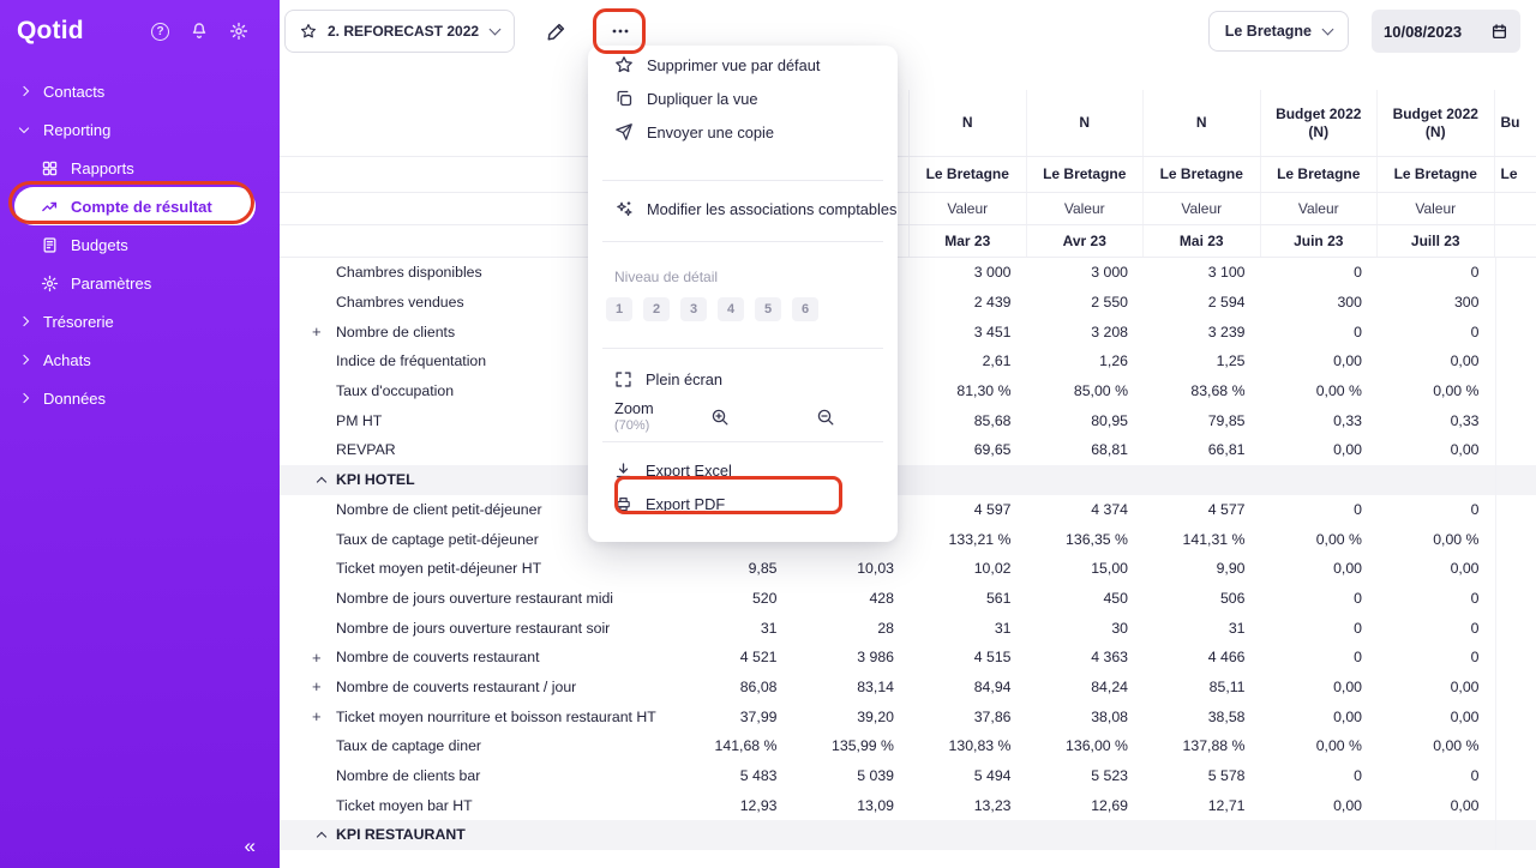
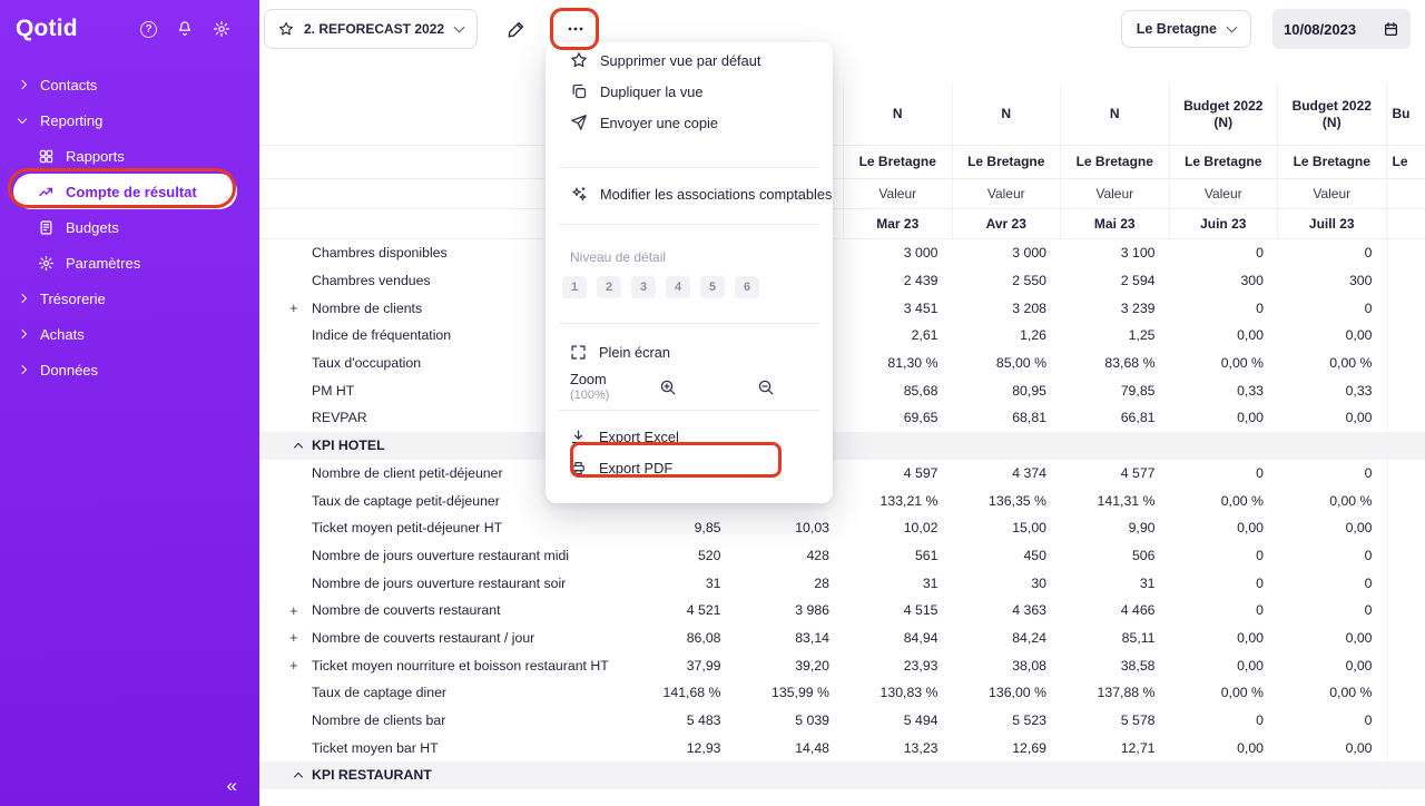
  Qotid
  ?
  Contacts
  Reporting
  Rapports
  Compte de résultat
  Budgets
  Paramètres
  Trésorerie
  Achats
  Données
  «
  2. REFORECAST 2022
  Le Bretagne
  10/08/2023
  N
  N
  N
  Budget 2022 (N)
  Budget 2022 (N)
  Bu
  Le Bretagne
  Le Bretagne
  Le Bretagne
  Le Bretagne
  Le Bretagne
  Le
  Valeur
  Valeur
  Valeur
  Valeur
  Valeur
  Mar 23
  Avr 23
  Mai 23
  Juin 23
  Juill 23
  Chambres disponibles
  3 000
  3 000
  3 100
  0
  0
  Chambres vendues
  2 439
  2 550
  2 594
  300
  300
  +
  Nombre de clients
  3 451
  3 208
  3 239
  0
  0
  Indice de fréquentation
  2,61
  1,26
  1,25
  0,00
  0,00
  Taux d'occupation
  81,30 %
  85,00 %
  83,68 %
  0,00 %
  0,00 %
  PM HT
  85,68
  80,95
  79,85
  0,33
  0,33
  REVPAR
  69,65
  68,81
  66,81
  0,00
  0,00
  KPI HOTEL
  Nombre de client petit-déjeuner
  4 597
  4 374
  4 577
  0
  0
  Taux de captage petit-déjeuner
  133,21 %
  136,35 %
  141,31 %
  0,00 %
  0,00 %
  Ticket moyen petit-déjeuner HT
  9,85
  10,03
  10,02
  15,00
  9,90
  0,00
  0,00
  Nombre de jours ouverture restaurant midi
  520
  428
  561
  450
  506
  0
  0
  Nombre de jours ouverture restaurant soir
  31
  28
  31
  30
  31
  0
  0
  +
  Nombre de couverts restaurant
  4 521
  3 986
  4 515
  4 363
  4 466
  0
  0
  +
  Nombre de couverts restaurant / jour
  86,08
  83,14
  84,94
  84,24
  85,11
  0,00
  0,00
  +
  Ticket moyen nourriture et boisson restaurant HT
  37,99
  39,20
- 37,86
+ 23,93
  38,08
  38,58
  0,00
  0,00
  Taux de captage diner
  141,68 %
  135,99 %
  130,83 %
  136,00 %
  137,88 %
  0,00 %
  0,00 %
  Nombre de clients bar
  5 483
  5 039
  5 494
  5 523
  5 578
  0
  0
  Ticket moyen bar HT
  12,93
- 13,09
+ 14,48
  13,23
  12,69
  12,71
  0,00
  0,00
  KPI RESTAURANT
  Supprimer vue par défaut
  Dupliquer la vue
  Envoyer une copie
  Modifier les associations comptables
  Niveau de détail
  1
  2
  3
  4
  5
  6
  Plein écran
  Zoom
- (70%)
+ (100%)
  Export Excel
  Export PDF
